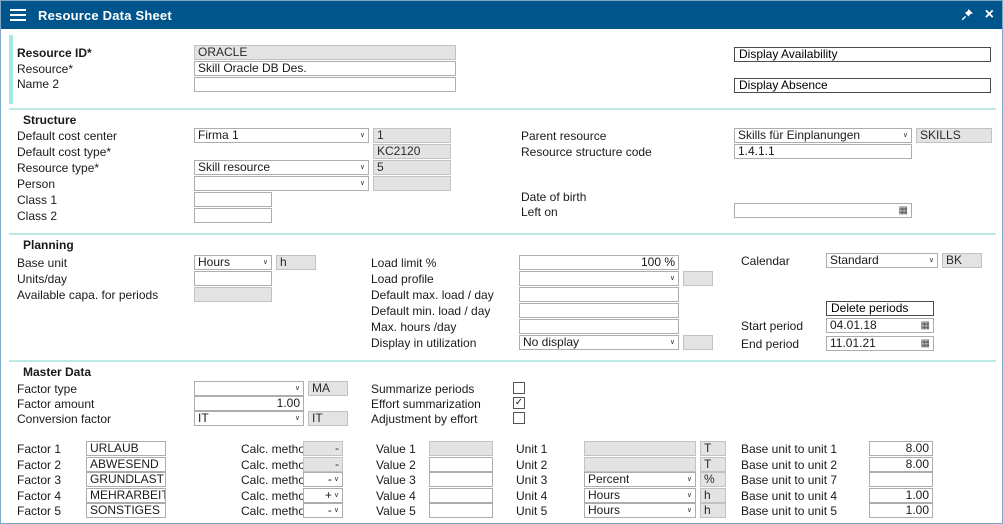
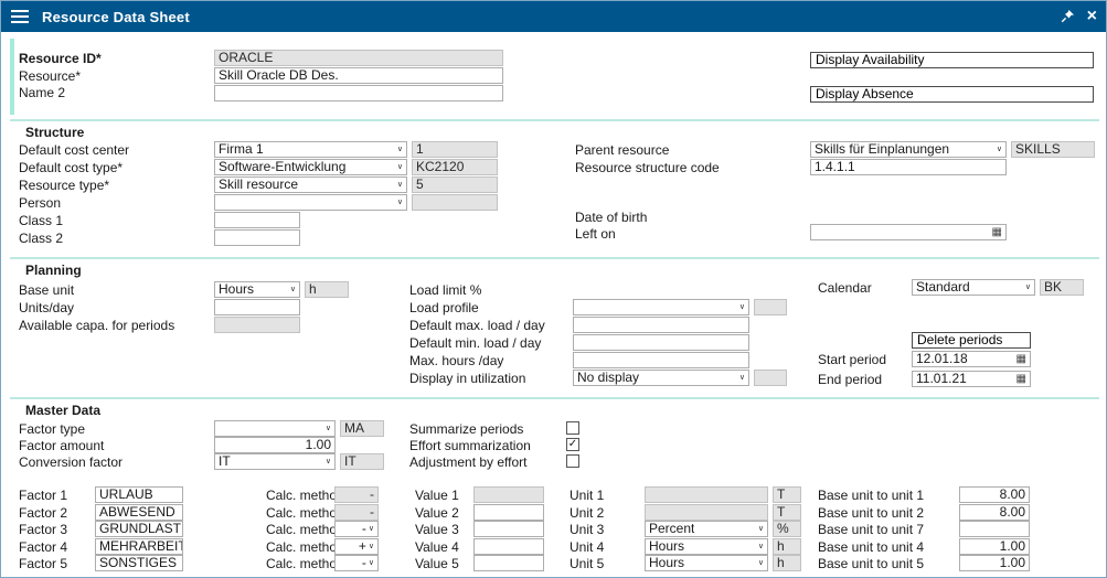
  Resource Data Sheet
  ×
  Resource ID*
  Resource*
  Name 2
  ORACLE
  Skill Oracle DB Des.
  Display Availability
  Display Absence
  Structure
  Default cost center
  Default cost type*
  Resource type*
  Person
  Class 1
  Class 2
  Firma 1
  1
+ Software-Entwicklung
  KC2120
  Skill resource
  5
  Parent resource
  Resource structure code
  Date of birth
  Left on
  Skills für Einplanungen
  SKILLS
  1.4.1.1
  ▦
  Planning
  Base unit
  Units/day
  Available capa. for periods
  Hours
  h
  Load limit %
  Load profile
  Default max. load / day
  Default min. load / day
  Max. hours /day
  Display in utilization
- 100 %
  No display
  Calendar
  Standard
  BK
  Delete periods
  Start period
- 04.01.18
+ 12.01.18
  ▦
  End period
  11.01.21
  ▦
  Master Data
  Factor type
  Factor amount
  Conversion factor
  MA
  1.00
  IT
  IT
  Summarize periods
  Effort summarization
  Adjustment by effort
  ✓
  Factor 1
  URLAUB
  Calc. metho
  -
  Value 1
  Unit 1
  T
  Base unit to unit 1
  8.00
  Factor 2
  ABWESEND
  Calc. metho
  -
  Value 2
  Unit 2
  T
  Base unit to unit 2
  8.00
  Factor 3
  GRUNDLAST
  Calc. metho
  -
  Value 3
  Unit 3
  Percent
  %
  Base unit to unit 7
  Factor 4
  MEHRARBEIT
  Calc. metho
  +
  Value 4
  Unit 4
  Hours
  h
  Base unit to unit 4
  1.00
  Factor 5
  SONSTIGES
  Calc. metho
  -
  Value 5
  Unit 5
  Hours
  h
  Base unit to unit 5
  1.00
